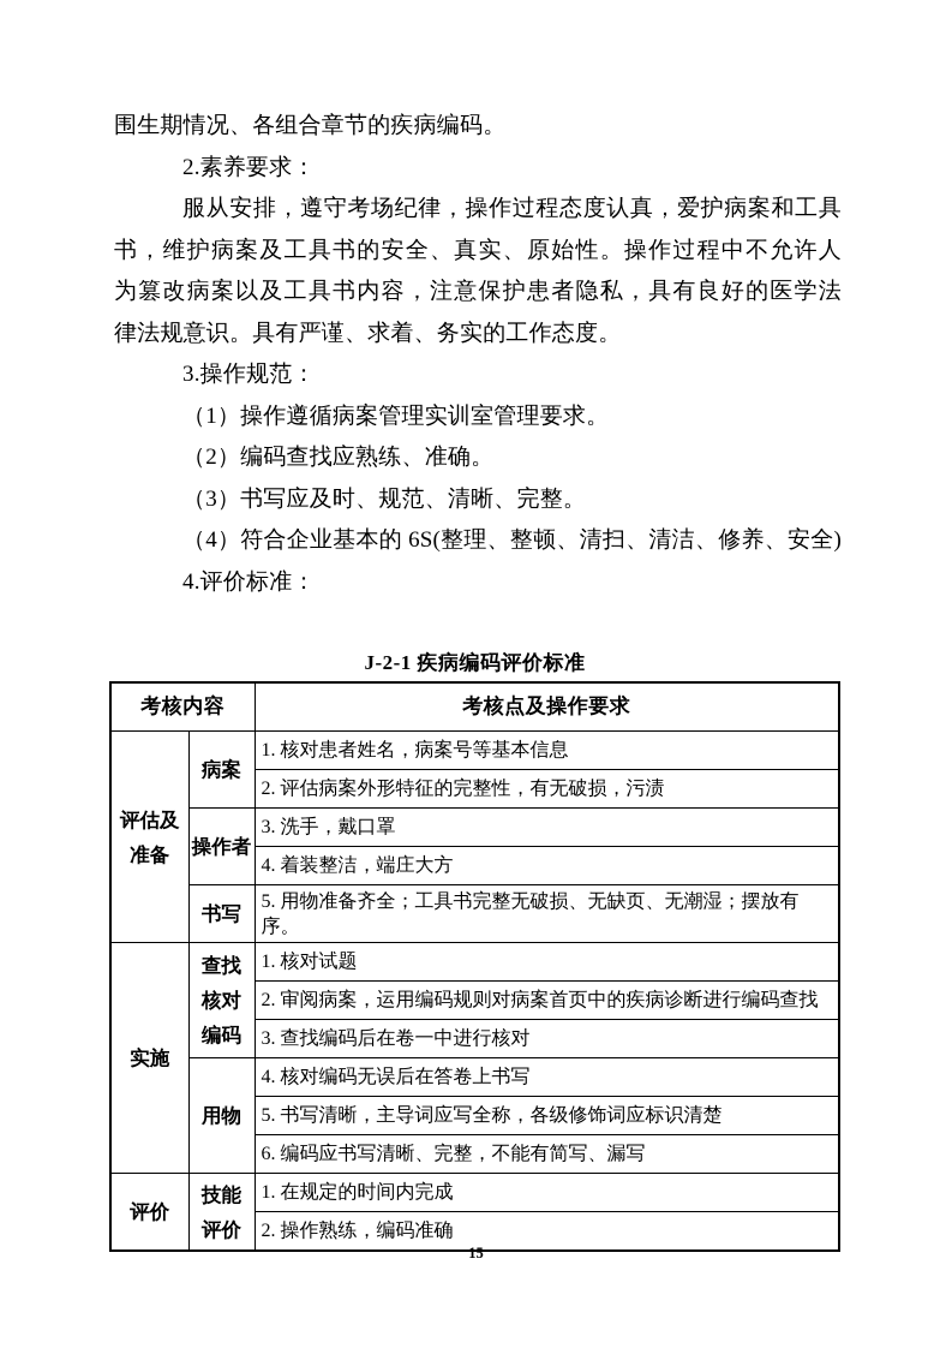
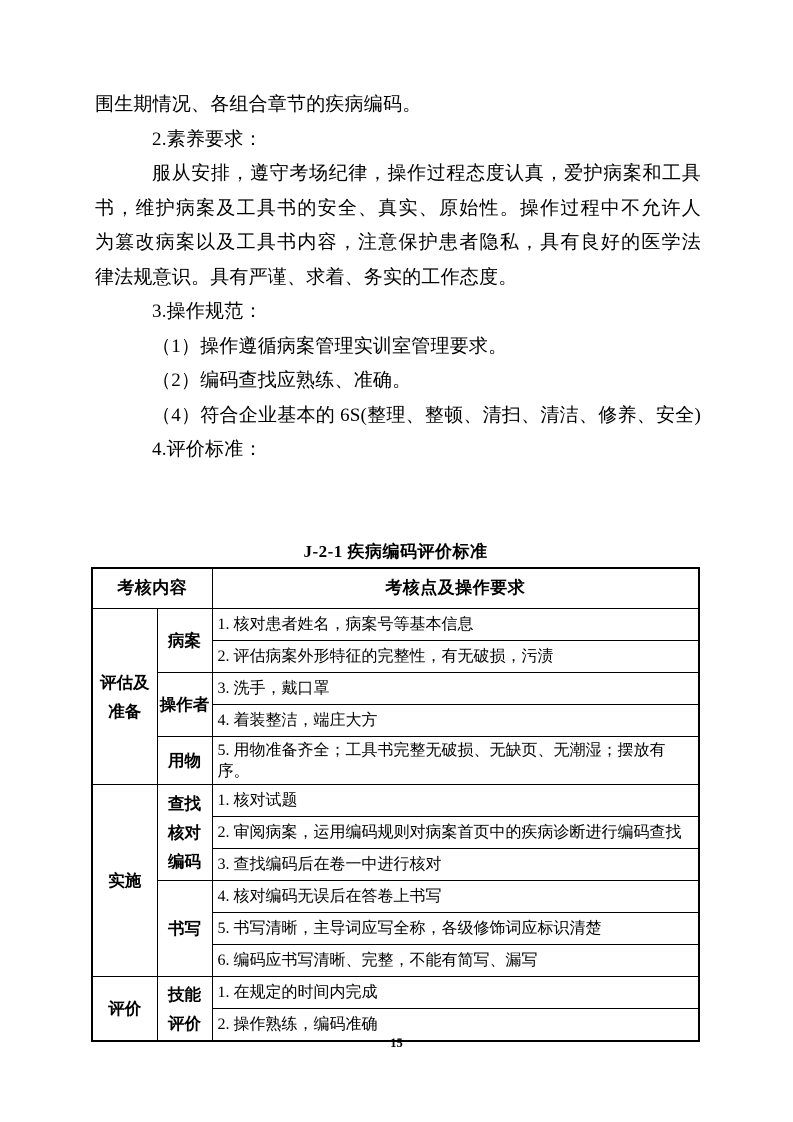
  围生期情况、各组合章节的疾病编码。
  2.素养要求：
  服从安排，遵守考场纪律，操作过程态度认真，爱护病案和工具
  书，维护病案及工具书的安全、真实、原始性。操作过程中不允许人
  为篡改病案以及工具书内容，注意保护患者隐私，具有良好的医学法
  律法规意识。具有严谨、求着、务实的工作态度。
  3.操作规范：
  （1）操作遵循病案管理实训室管理要求。
  （2）编码查找应熟练、准确。
- （3）书写应及时、规范、清晰、完整。
  （4）符合企业基本的 6S(整理、整顿、清扫、清洁、修养、安全)
  4.评价标准：
  J-2-1 疾病编码评价标准
  考核内容	考核点及操作要求
  评估及 准备	病案	1. 核对患者姓名，病案号等基本信息
  2. 评估病案外形特征的完整性，有无破损，污渍
  操作者	3. 洗手，戴口罩
  4. 着装整洁，端庄大方
- 书写	5. 用物准备齐全；工具书完整无破损、无缺页、无潮湿；摆放有序。
+ 用物	5. 用物准备齐全；工具书完整无破损、无缺页、无潮湿；摆放有序。
  实施	查找 核对 编码	1. 核对试题
  2. 审阅病案，运用编码规则对病案首页中的疾病诊断进行编码查找
  3. 查找编码后在卷一中进行核对
- 用物	4. 核对编码无误后在答卷上书写
+ 书写	4. 核对编码无误后在答卷上书写
  5. 书写清晰，主导词应写全称，各级修饰词应标识清楚
  6. 编码应书写清晰、完整，不能有简写、漏写
  评价	技能 评价	1. 在规定的时间内完成
  2. 操作熟练，编码准确
  15
